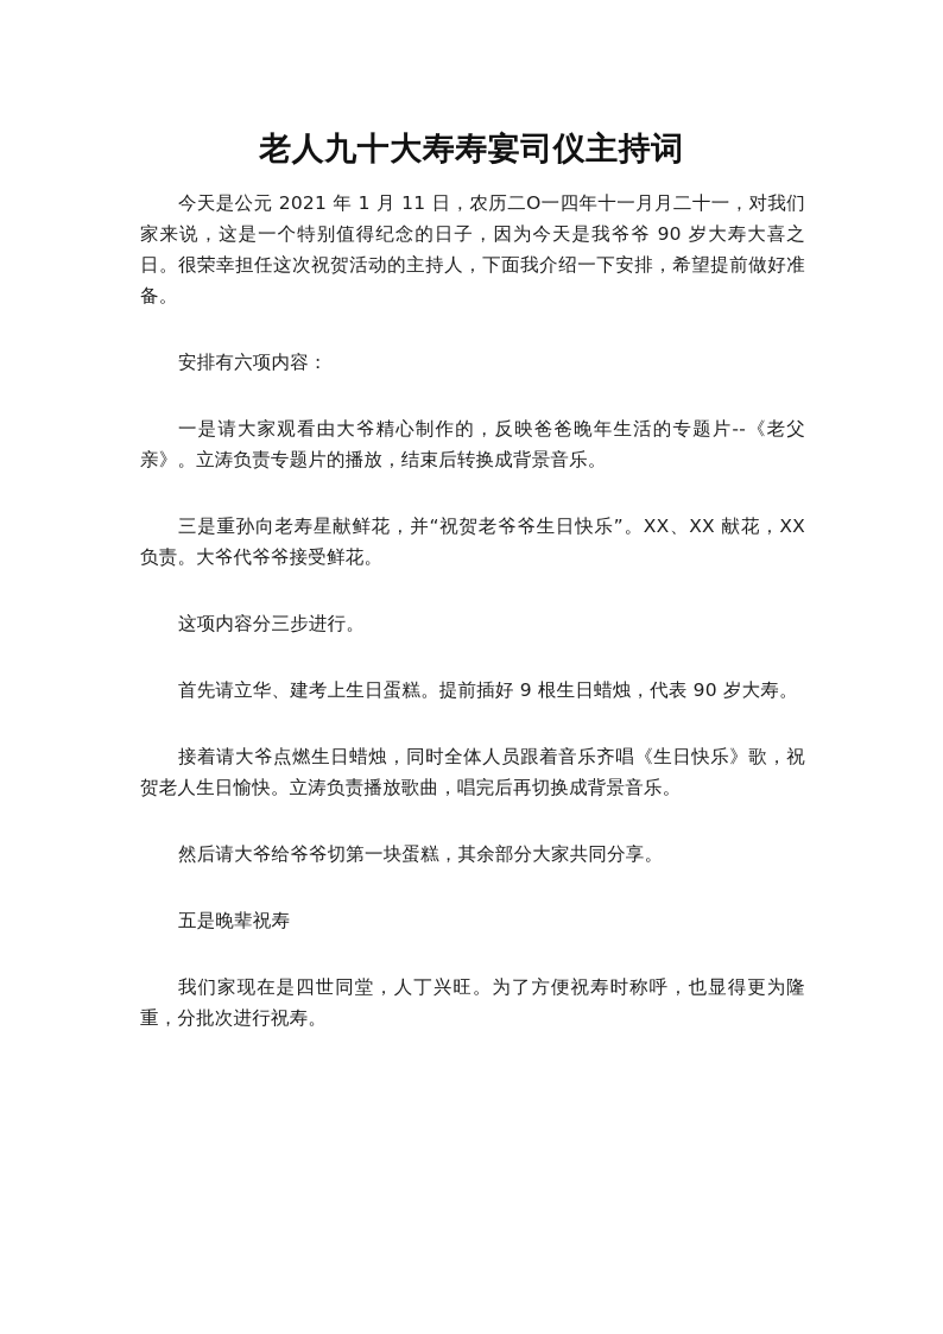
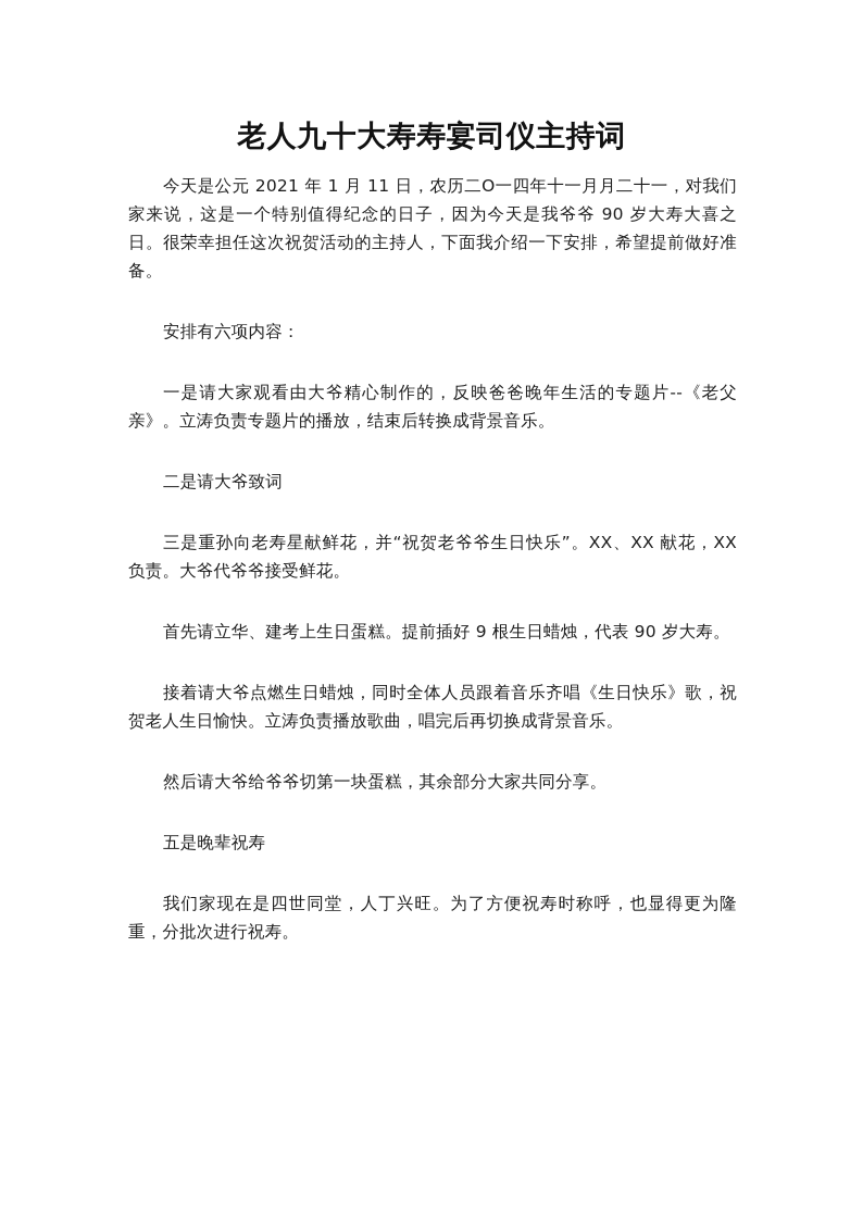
  老人九十大寿寿宴司仪主持词
  今天是公元 2021 年 1 月 11 日，农历二O一四年十一月月二十一，对我们家来说，这是一个特别值得纪念的日子，因为今天是我爷爷 90 岁大寿大喜之日。很荣幸担任这次祝贺活动的主持人，下面我介绍一下安排，希望提前做好准备。
  安排有六项内容：
  一是请大家观看由大爷精心制作的，反映爸爸晚年生活的专题片--《老父亲》。立涛负责专题片的播放，结束后转换成背景音乐。
+ 二是请大爷致词
  三是重孙向老寿星献鲜花，并“祝贺老爷爷生日快乐”。XX、XX 献花，XX 负责。大爷代爷爷接受鲜花。
- 这项内容分三步进行。
  首先请立华、建考上生日蛋糕。提前插好 9 根生日蜡烛，代表 90 岁大寿。
  接着请大爷点燃生日蜡烛，同时全体人员跟着音乐齐唱《生日快乐》歌，祝贺老人生日愉快。立涛负责播放歌曲，唱完后再切换成背景音乐。
  然后请大爷给爷爷切第一块蛋糕，其余部分大家共同分享。
  五是晚辈祝寿
  我们家现在是四世同堂，人丁兴旺。为了方便祝寿时称呼，也显得更为隆重，分批次进行祝寿。
